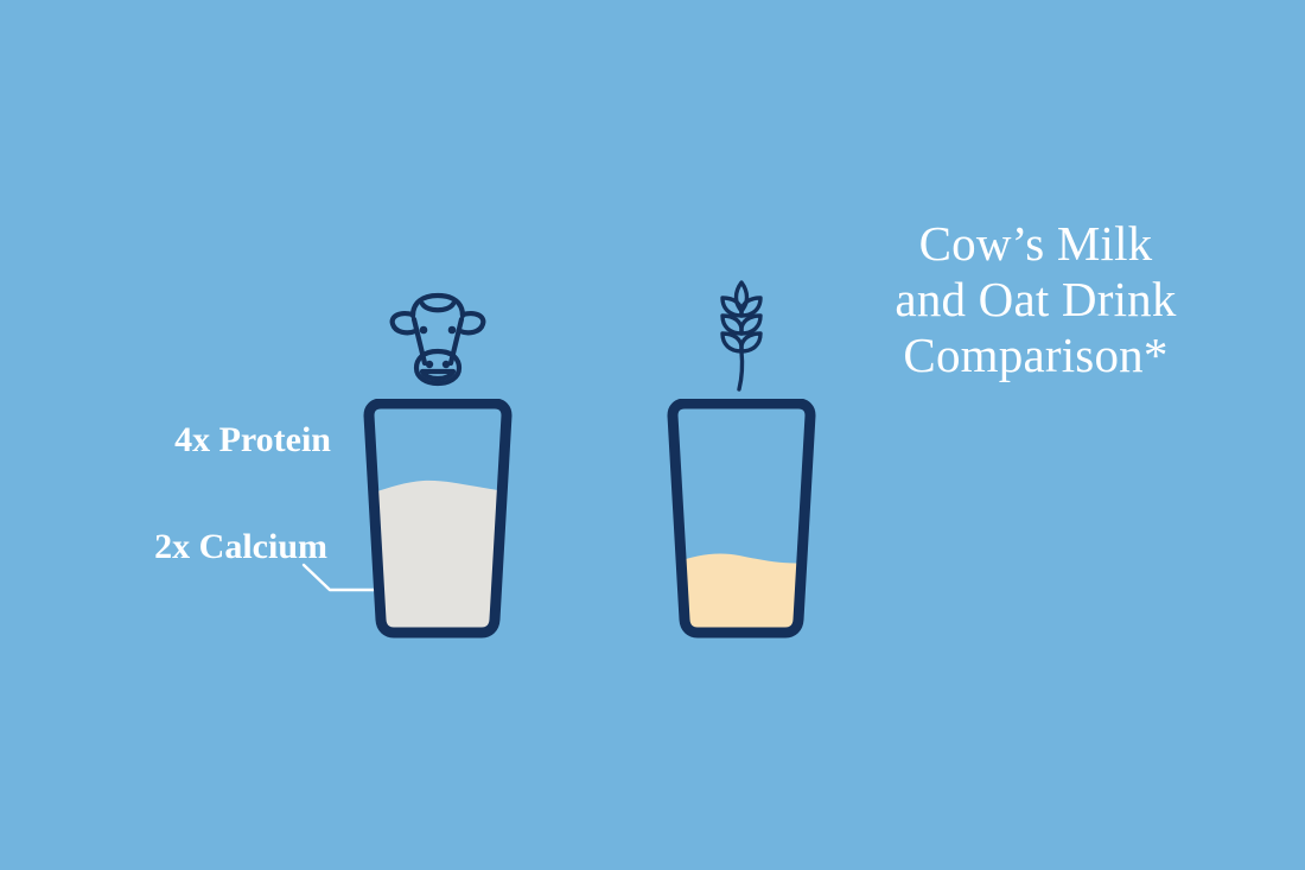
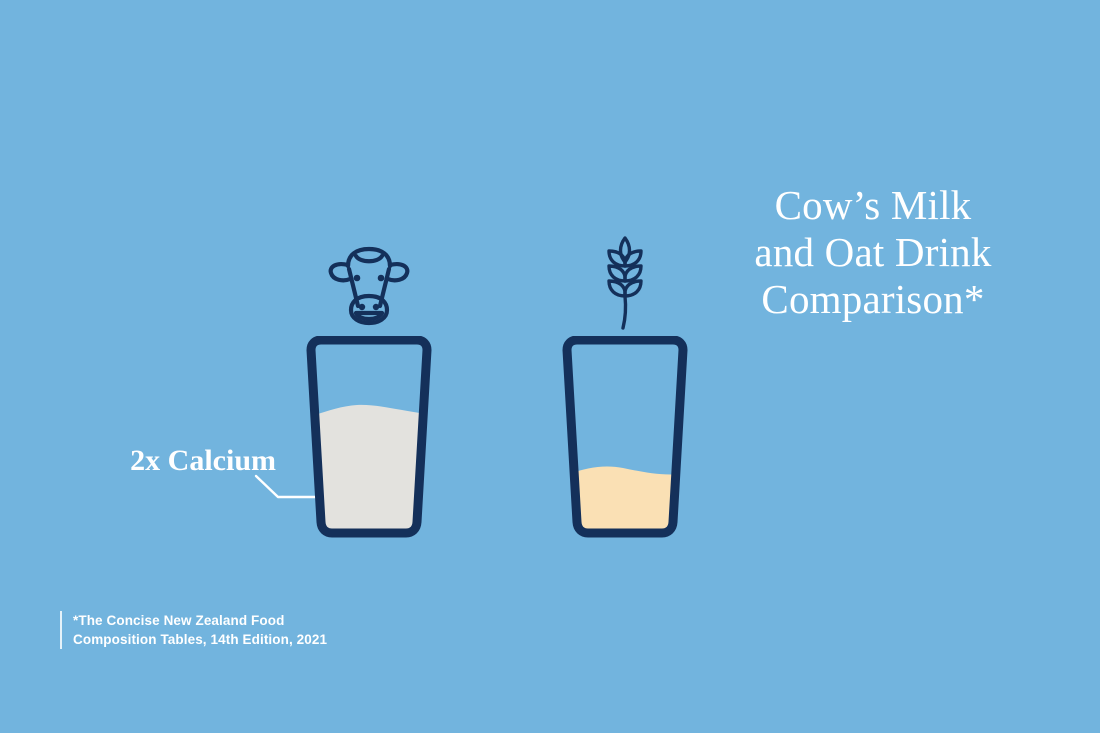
  Cow’s Milk
  and Oat Drink
  Comparison*
- 4x Protein
  2x Calcium
+ *The Concise New Zealand Food
+ Composition Tables, 14th Edition, 2021
